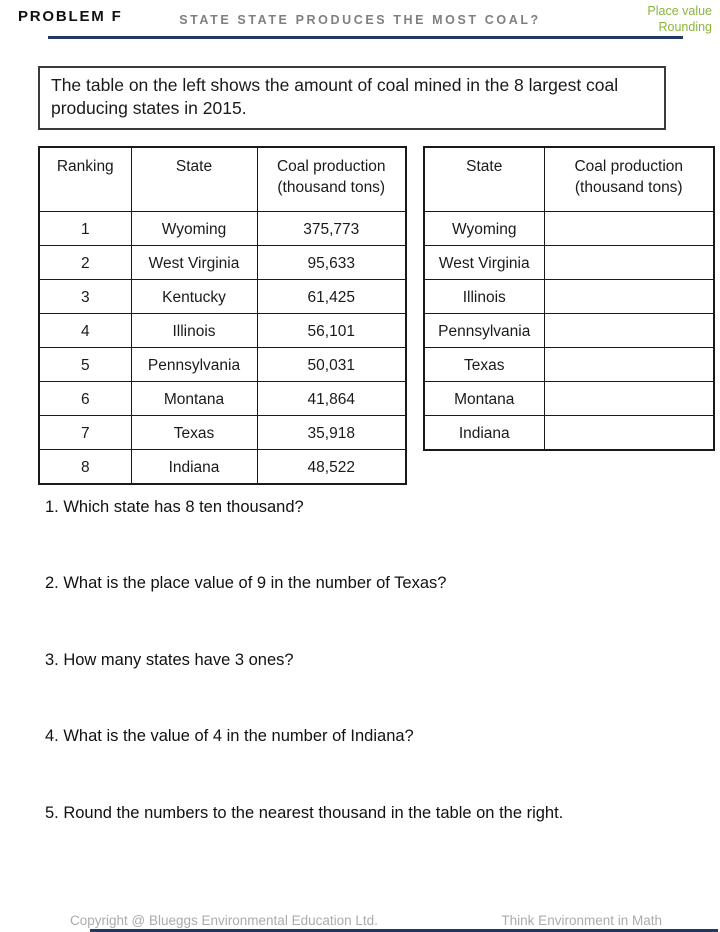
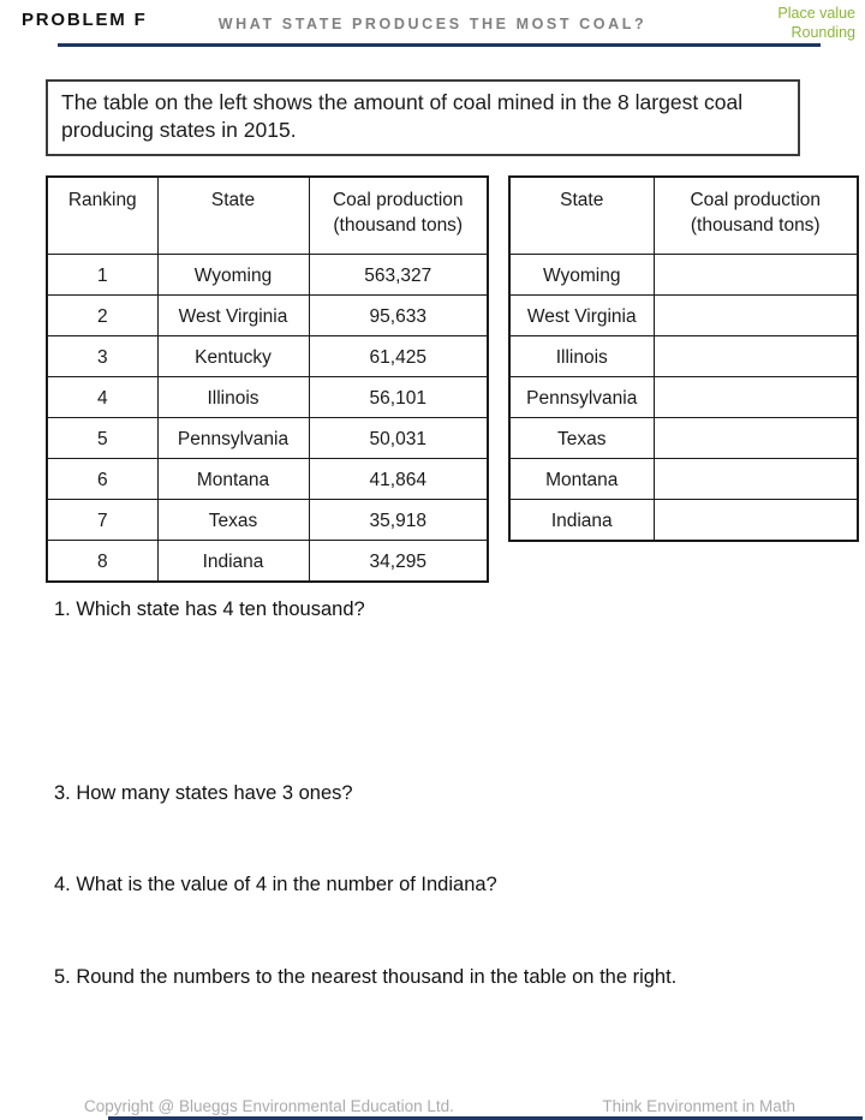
  PROBLEM F
- STATE STATE PRODUCES THE MOST COAL?
+ WHAT STATE PRODUCES THE MOST COAL?
  Place value
  Rounding
  The table on the left shows the amount of coal mined in the 8 largest coal producing states in 2015.
  Ranking	State	Coal production (thousand tons)
- 1	Wyoming	375,773
+ 1	Wyoming	563,327
  2	West Virginia	95,633
  3	Kentucky	61,425
  4	Illinois	56,101
  5	Pennsylvania	50,031
  6	Montana	41,864
  7	Texas	35,918
- 8	Indiana	48,522
+ 8	Indiana	34,295
  State	Coal production (thousand tons)
  Wyoming
  West Virginia
  Illinois
  Pennsylvania
  Texas
  Montana
  Indiana
- 1. Which state has 8 ten thousand?
+ 1. Which state has 4 ten thousand?
- 2. What is the place value of 9 in the number of Texas?
  3. How many states have 3 ones?
  4. What is the value of 4 in the number of Indiana?
  5. Round the numbers to the nearest thousand in the table on the right.
  Copyright @ Blueggs Environmental Education Ltd.
  Think Environment in Math
